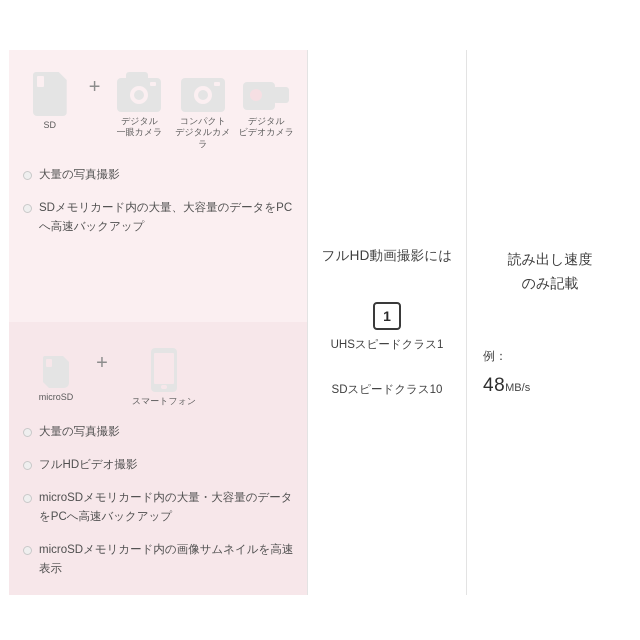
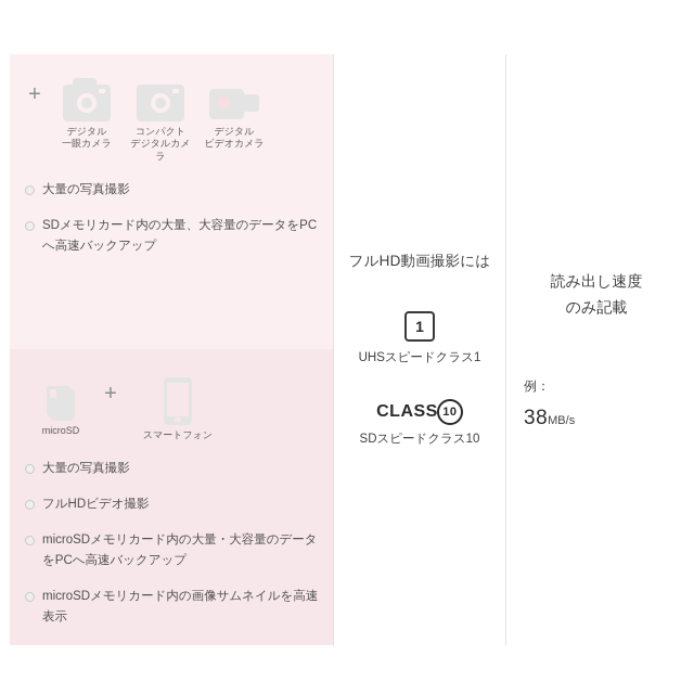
- SD
  +
  デジタル
  一眼カメラ
  コンパクト
  デジタルカメラ
  デジタル
  ビデオカメラ
  大量の写真撮影
  SDメモリカード内の大量、大容量のデータをPCへ高速バックアップ
  microSD
  +
  スマートフォン
  大量の写真撮影
  フルHDビデオ撮影
  microSDメモリカード内の大量・大容量のデータをPCへ高速バックアップ
  microSDメモリカード内の画像サムネイルを高速表示
  フルHD動画撮影には
  1
  UHSスピードクラス1
+ CLASS
+ 10
  SDスピードクラス10
  読み出し速度
  のみ記載
  例：
- 48MB/s
+ 38MB/s
